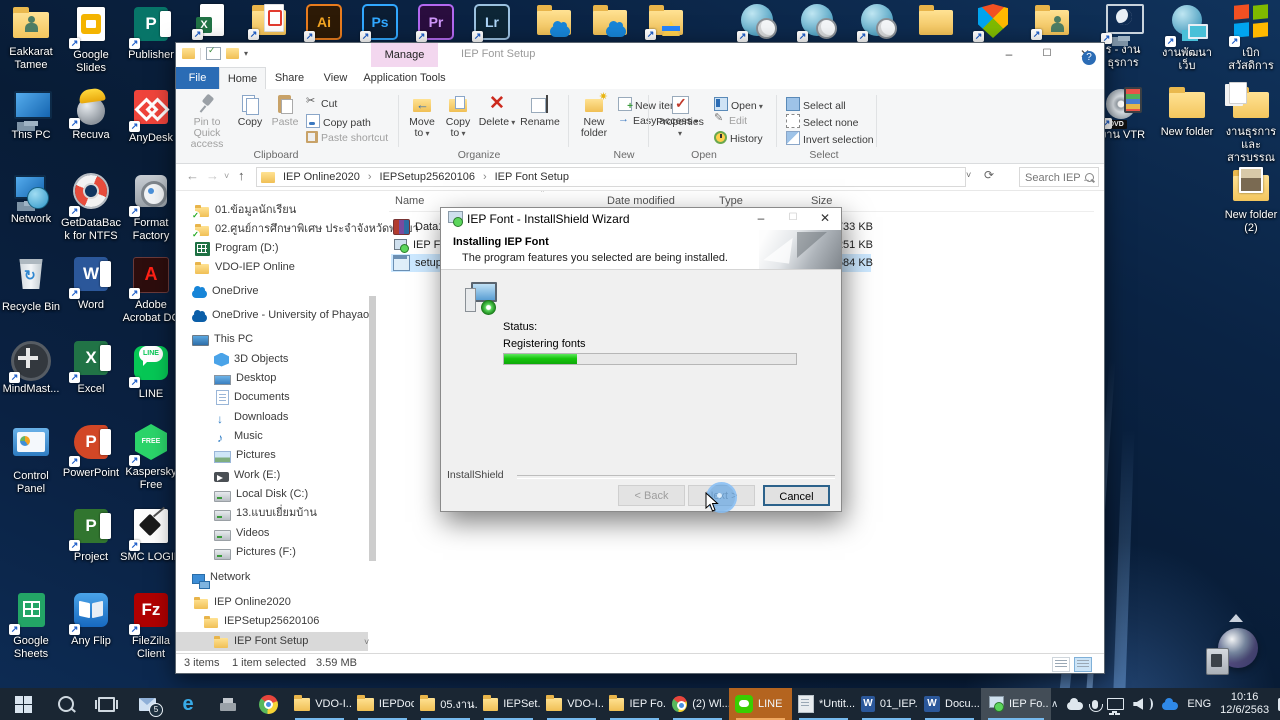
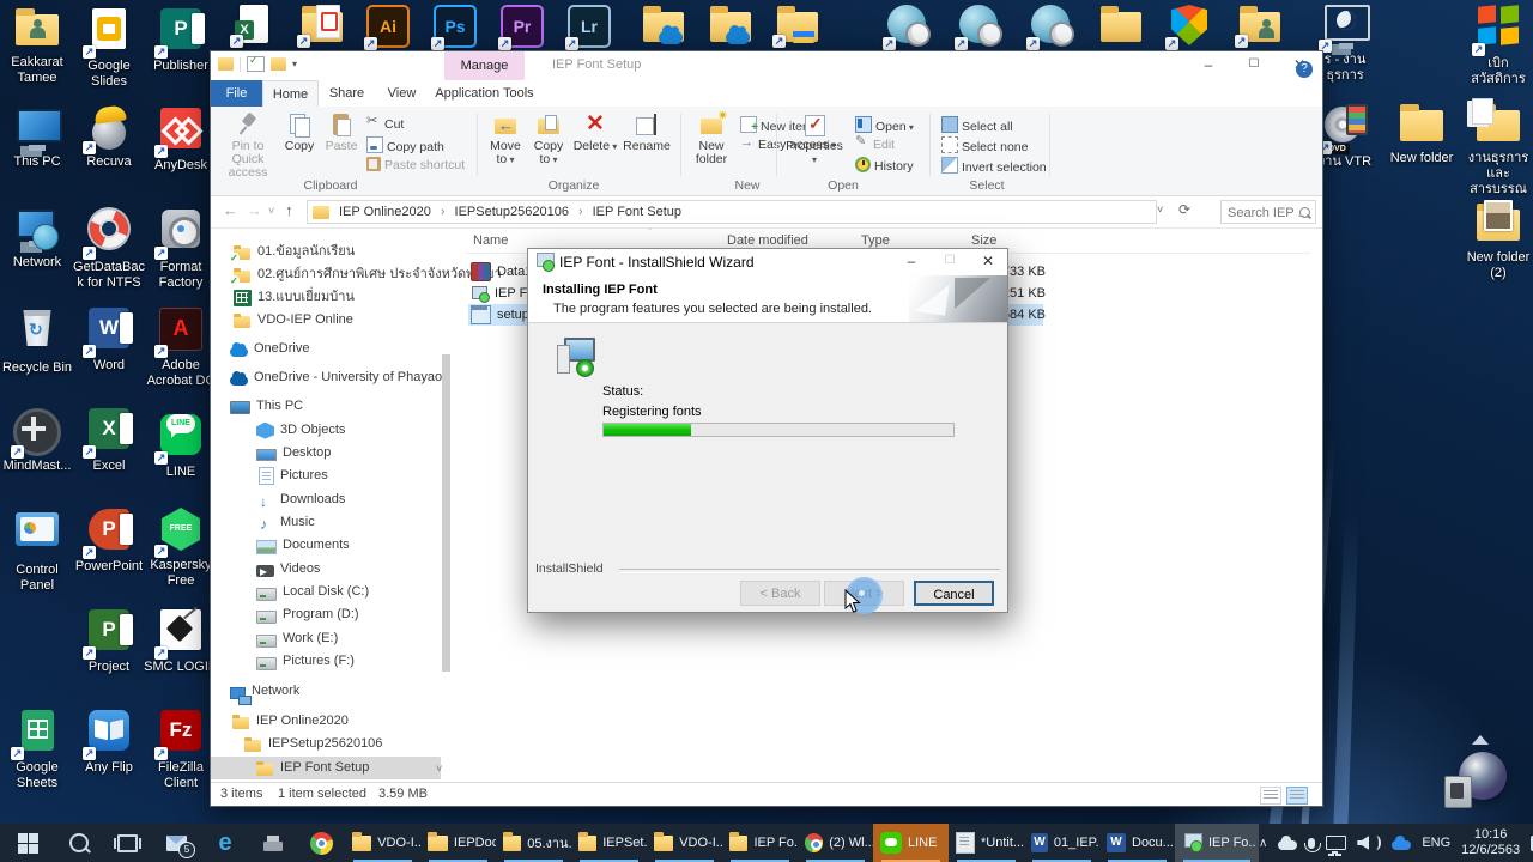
  Ai
  Ps
  Pr
  Lr
  Eakkarat Tamee
  Google Slides
  P
  Publisher
  This PC
  Recuva
  AnyDesk
  Network
  GetDataBack for NTFS
  Format Factory
  Recycle Bin
  W
  Word
  A
  Adobe Acrobat D
  MindMast...
  X
  Excel
  LINE
  Control Panel
  P
  PowerPoint
  Kaspersky Free
  P
  Project
  SMC LOGI
  Google Sheets
  Any Flip
  Fz
  FileZilla Client
  ร - งานธุรการ
- งานพัฒนาเว็บ
  เบิกสวัสดิการ
  าน VTR
  New folder
  งานธุรการและสารบรรณ
  New folder (2)
  ▾
  Manage
  IEP Font Setup
  –
  ☐
  File
  Home
  Share
  View
  Application Tools
  Pin to Quick access
  Copy
  Paste
  Cut
  Copy path
  Paste shortcut
  Clipboard
  Move to
  Copy to
  ✕
  Delete
  Rename
  Organize
  New folder
  New ite
  Eay access
  New
  Properties
  Open
  Edit
  History
  Open
  Select all
  Select none
  Invert selection
  Select
  ←
  →
  ˅
  ↑
  IEP Online2020
  IEPSetup25620106
  IEP Font Setup
  ˅
  ⟳
  Search IEP
  ✓
  01.ข้อมูลนักเรียน
  ✓
  02.ศูนย์การศึกษาพิเศษ ประจำจังหวัดา
- Program (D:)
+ 13.แบบเยี่ยมบ้าน
  VDO-IEP Online
  OneDrive
  OneDrive - University of Phayao
  This PC
  3D Objects
  Desktop
- Documents
+ Pictures
  Downloads
  Music
- Pictures
+ Documents
- Work (E:)
+ Videos
  Local Disk (C:)
- 13.แบบเยี่ยมบ้าน
+ Program (D:)
- Videos
+ Work (E:)
  Pictures (F:)
  Network
  IEP Online2020
  IEPSetup25620106
  IEP Font Setup
  ˅
  Name
  ˆ
  Date modified
  Type
  Size
  Data
  33 KB
  51 KB
  setup
  84 KB
  3 items
  1 item selected
  3.59 MB
  IEP Font - InstallShield Wizard
  –
  ☐
  ✕
  Installing IEP Font
  The program features you selected are being installed.
  Status:
  Registering fonts
  InstallShield
  < Back
  Cancel
  5
  VDO-I.
  IEPDo
  IEPSet.
  VDO-I.
  IEP Fo.
  (2) Wl..
  LINE
  *Untit...
  01_IEP.
  Docu...
  IEP Fo..
  ENG
  10:16
  12/6/2563
